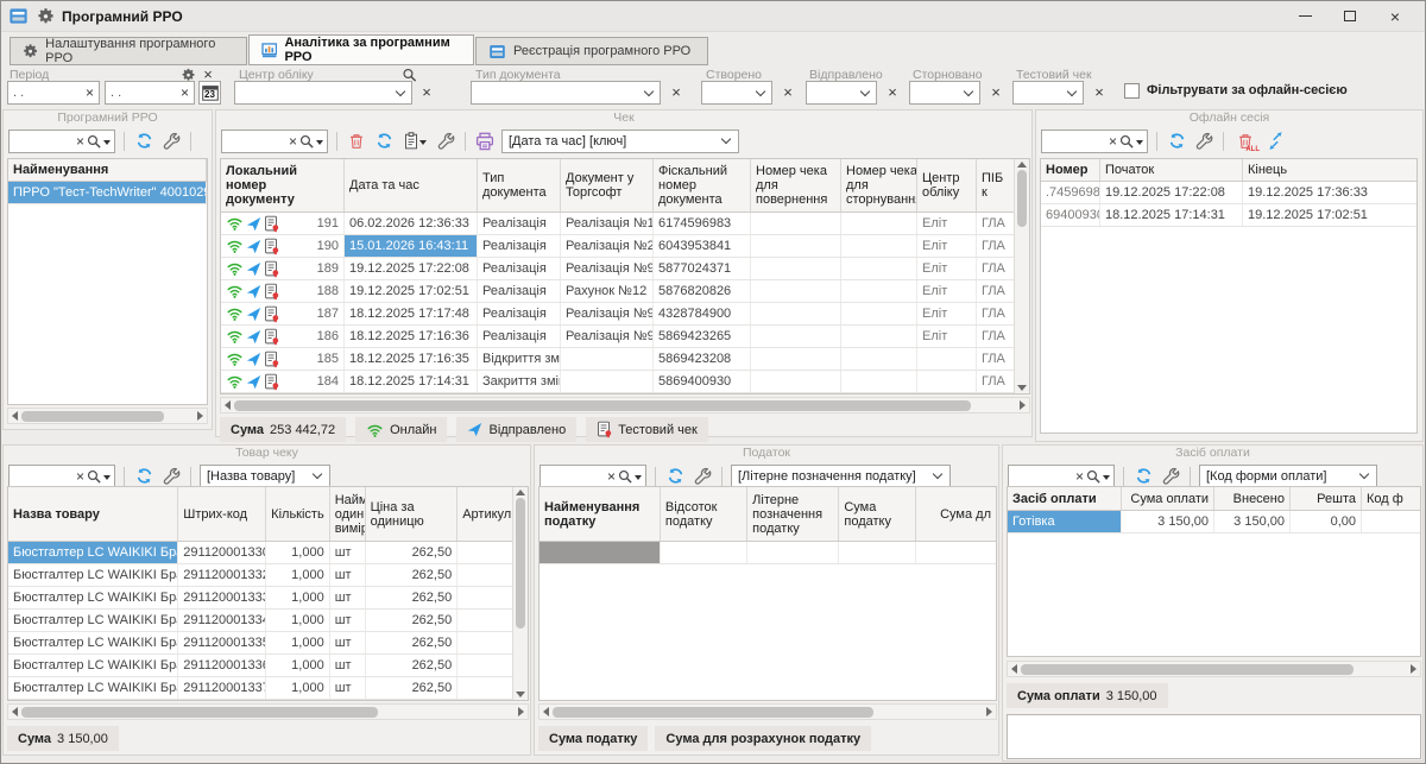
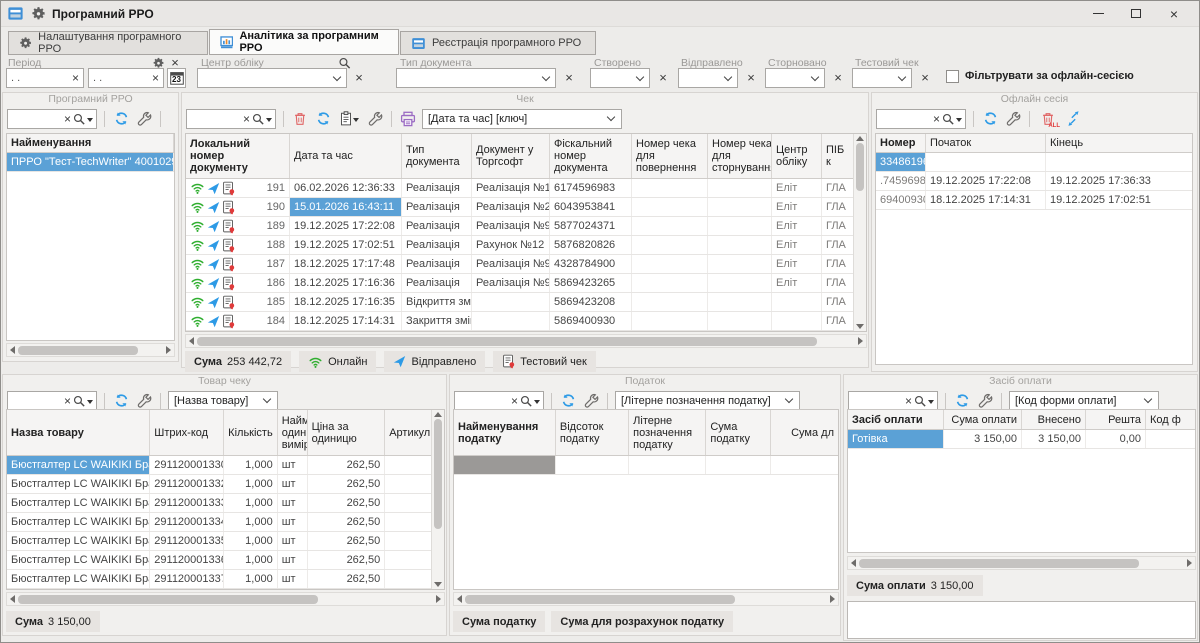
  Програмний РРО
  ×
  Налаштування програмного РРО
  Аналітика за програмним РРО
  Реєстрація програмного РРО
  Період
  ×
  . .
  ×
  . .
  ×
  23
  Центр обліку
  ×
  Тип документа
  ×
  Створено
  ×
  Відправлено
  ×
  Сторновано
  ×
  Тестовий чек
  ×
  Фільтрувати за офлайн-сесією
  Програмний РРО
  ×
  Найменування
  ПРРО "Тест-TechWriter" 400102
  Чек
  ×
  [Дата та час] [ключ]
  Локальний номер документу
  Дата та час
  Тип документа
  Документ у Торгсофт
  Фіскальний номер документа
  Номер чека для повернення
  Номер чека для сторнуванн
  Центр обліку
  ПІБ к
  191
  06.02.2026 12:36:33
  Реалізація
  Реалізація №1
  6174596983
  Еліт
  ГЛА
  190
  15.01.2026 16:43:11
  Реалізація
  Реалізація №2
  6043953841
  Еліт
  ГЛА
  189
  19.12.2025 17:22:08
  Реалізація
  Реалізація №9
  5877024371
  Еліт
  ГЛА
  188
  19.12.2025 17:02:51
  Реалізація
  Рахунок №12
  5876820826
  Еліт
  ГЛА
  187
  18.12.2025 17:17:48
  Реалізація
  Реалізація №9
  4328784900
  Еліт
  ГЛА
  186
  18.12.2025 17:16:36
  Реалізація
  Реалізація №9
  5869423265
  Еліт
  ГЛА
  185
  18.12.2025 17:16:35
  Відкриття зм
  5869423208
  ГЛА
  184
  18.12.2025 17:14:31
  Закриття змі
  5869400930
  ГЛА
  Сума
  253 442,72
  Онлайн
  Відправлено
  Тестовий чек
  Офлайн сесія
  ×
  Номер
  Початок
  Кінець
+ 33486196
  .7459698
  19.12.2025 17:22:08
  19.12.2025 17:36:33
  69400930
  18.12.2025 17:14:31
  19.12.2025 17:02:51
  Товар чеку
  ×
  [Назва товару]
  Назва товару
  Штрих-код
  Кількість
  Ціна за одиницю
  Артикул
  Бюстгалтер LC WAIKIKI Бр
  291120001330
  1,000
  шт
  262,50
  Бюстгалтер LC WAIKIKI Бр
  291120001332
  1,000
  шт
  262,50
  Бюстгалтер LC WAIKIKI Бр
  291120001333
  1,000
  шт
  262,50
  Бюстгалтер LC WAIKIKI Бр
  291120001334
  1,000
  шт
  262,50
  Бюстгалтер LC WAIKIKI Бр
  291120001335
  1,000
  шт
  262,50
  Бюстгалтер LC WAIKIKI Бр
  291120001336
  1,000
  шт
  262,50
  Бюстгалтер LC WAIKIKI Бр
  291120001337
  1,000
  шт
  262,50
  Сума
  3 150,00
  Податок
  ×
  [Літерне позначення податку]
  Найменування податку
  Відсоток податку
  Літерне позначення податку
  Сума податку
  Сума дл
  Сума податку
  Сума для розрахунок податку
  Засіб оплати
  ×
  [Код форми оплати]
  Засіб оплати
  Сума оплати
  Внесено
  Решта
  Код ф
  Готівка
  3 150,00
  3 150,00
  0,00
  Сума оплати
  3 150,00
